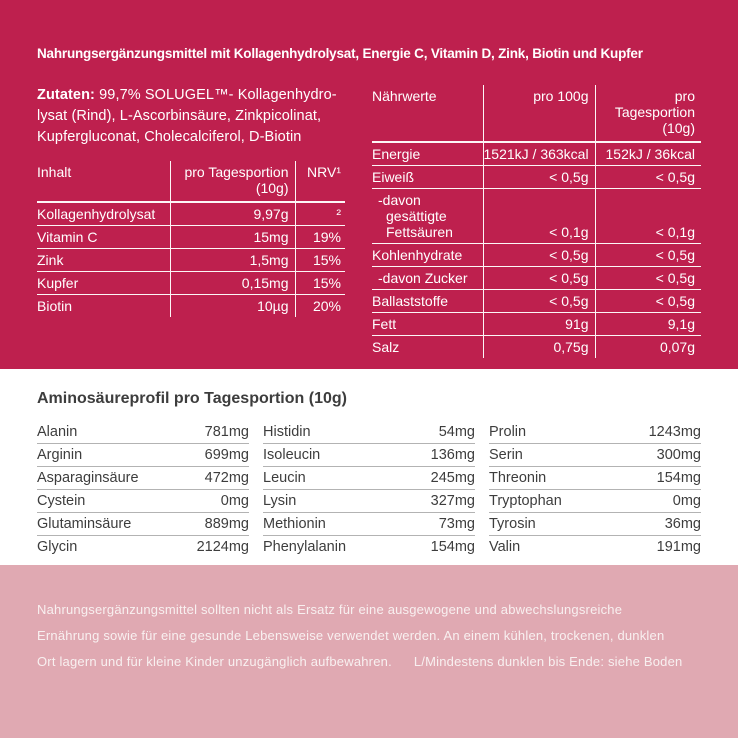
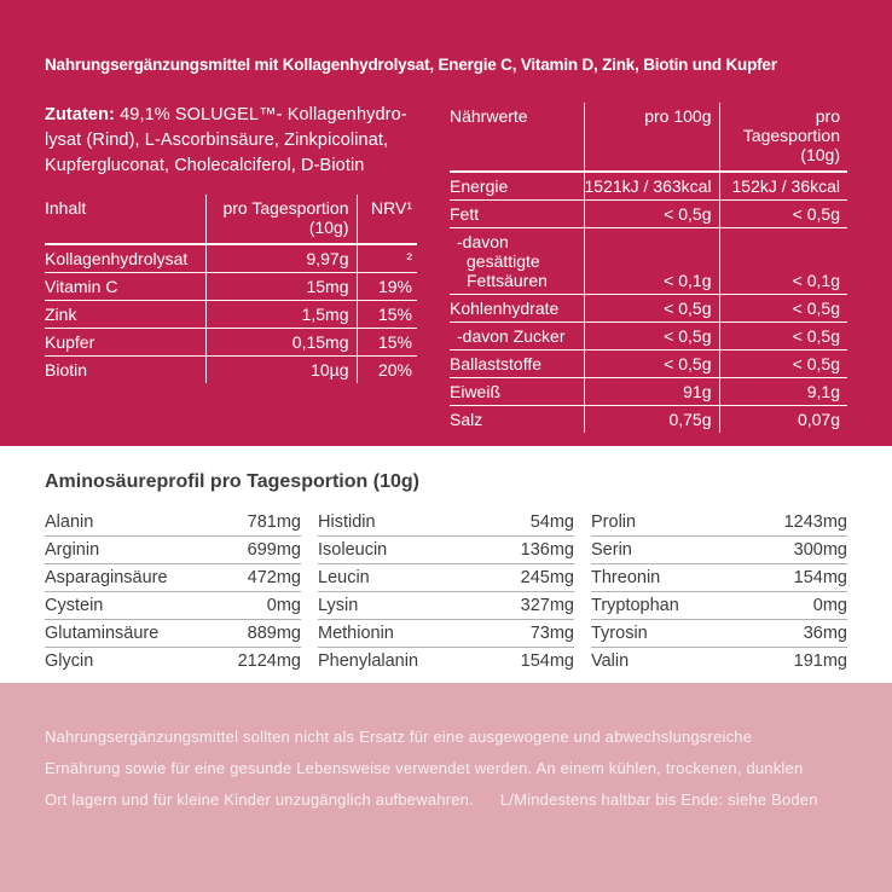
  Nahrungsergänzungsmittel mit Kollagenhydrolysat, Energie C, Vitamin D, Zink, Biotin und Kupfer
- Zutaten: 99,7% SOLUGEL™- Kollagenhydro-
+ Zutaten: 49,1% SOLUGEL™- Kollagenhydro-
  lysat (Rind), L-Ascorbinsäure, Zinkpicolinat,
  Kupfergluconat, Cholecalciferol, D-Biotin
  Inhalt	pro Tagesportion (10g)	NRV¹
  Kollagenhydrolysat	9,97g	²
  Vitamin C	15mg	19%
  Zink	1,5mg	15%
  Kupfer	0,15mg	15%
  Biotin	10µg	20%
  Nährwerte	pro 100g	pro Tagesportion (10g)
  Energie	1521kJ / 363kcal	152kJ / 36kcal
- Eiweiß	< 0,5g	< 0,5g
+ Fett	< 0,5g	< 0,5g
  -davon gesättigte Fettsäuren	< 0,1g	< 0,1g
  Kohlenhydrate	< 0,5g	< 0,5g
  -davon Zucker	< 0,5g	< 0,5g
  Ballaststoffe	< 0,5g	< 0,5g
- Fett	91g	9,1g
+ Eiweiß	91g	9,1g
  Salz	0,75g	0,07g
  Aminosäureprofil pro Tagesportion (10g)
  Alanin
  781mg
  Arginin
  699mg
  Asparaginsäure
  472mg
  Cystein
  0mg
  Glutaminsäure
  889mg
  Glycin
  2124mg
  Histidin
  54mg
  Isoleucin
  136mg
  Leucin
  245mg
  Lysin
  327mg
  Methionin
  73mg
  Phenylalanin
  154mg
  Prolin
  1243mg
  Serin
  300mg
  Threonin
  154mg
  Tryptophan
  0mg
  Tyrosin
  36mg
  Valin
  191mg
  Nahrungsergänzungsmittel sollten nicht als Ersatz für eine ausgewogene und abwechslungsreiche
  Ernährung sowie für eine gesunde Lebensweise verwendet werden. An einem kühlen, trockenen, dunklen
- Ort lagern und für kleine Kinder unzugänglich aufbewahren. L/Mindestens dunklen bis Ende: siehe Boden
+ Ort lagern und für kleine Kinder unzugänglich aufbewahren. L/Mindestens haltbar bis Ende: siehe Boden
